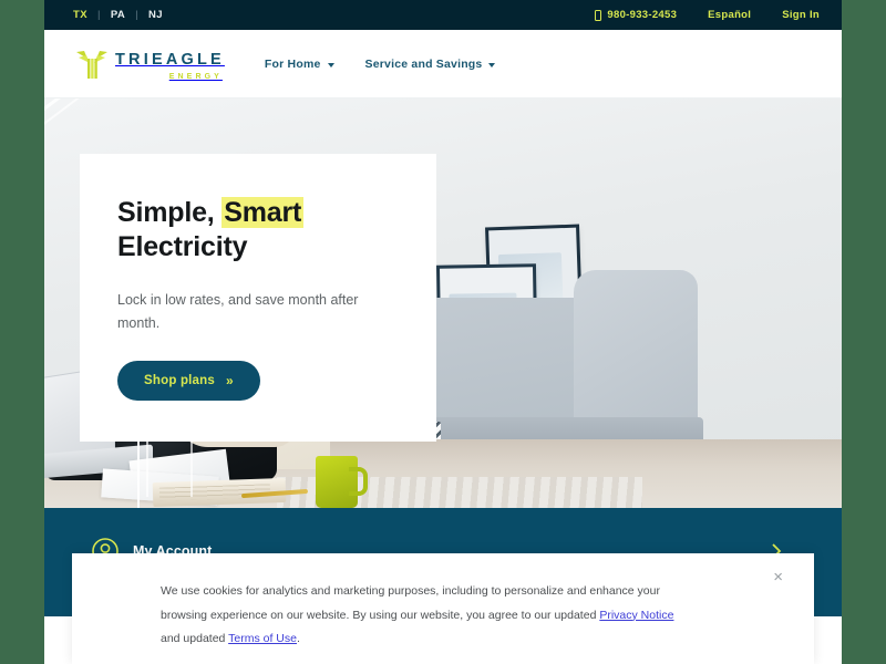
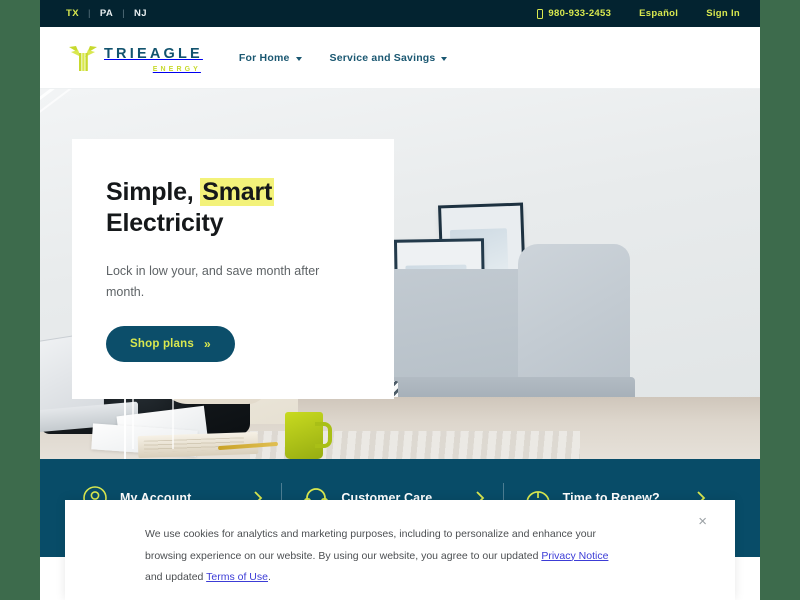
  TX
  |
  PA
  |
  NJ
  980-933-2453
  Español
  Sign In
  TRIEAGLE
  For Home
  Service and Savings
  Simple, Smart
  Electricity
- Lock in low rates, and save month after month.
+ Lock in low your, and save month after month.
  Shop plans
  »
  My Account
+ Customer Care
+ Time to Renew?
  ×
  We use cookies for analytics and marketing purposes, including to personalize and enhance your browsing experience on our website. By using our website, you agree to our updated Privacy Notice and updated Terms of Use.
